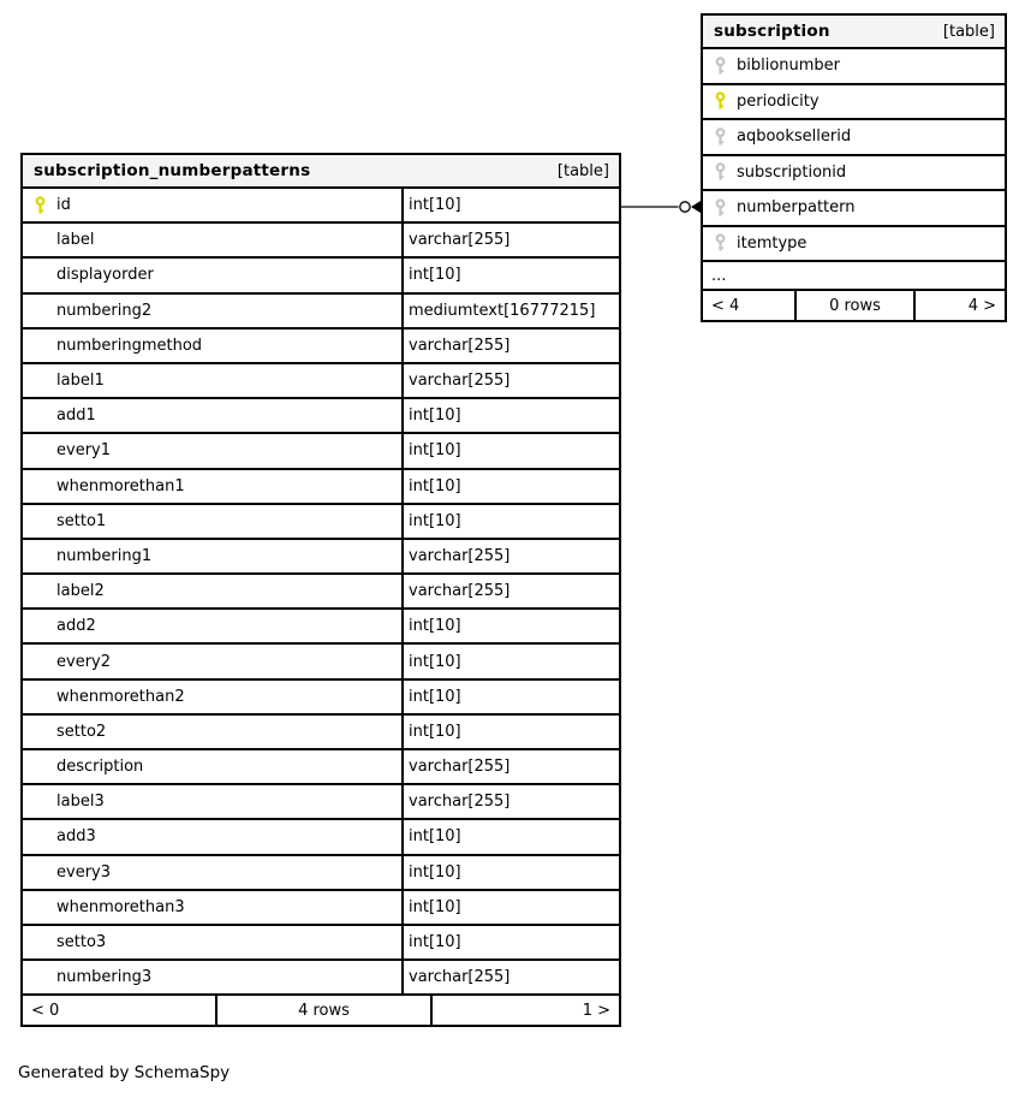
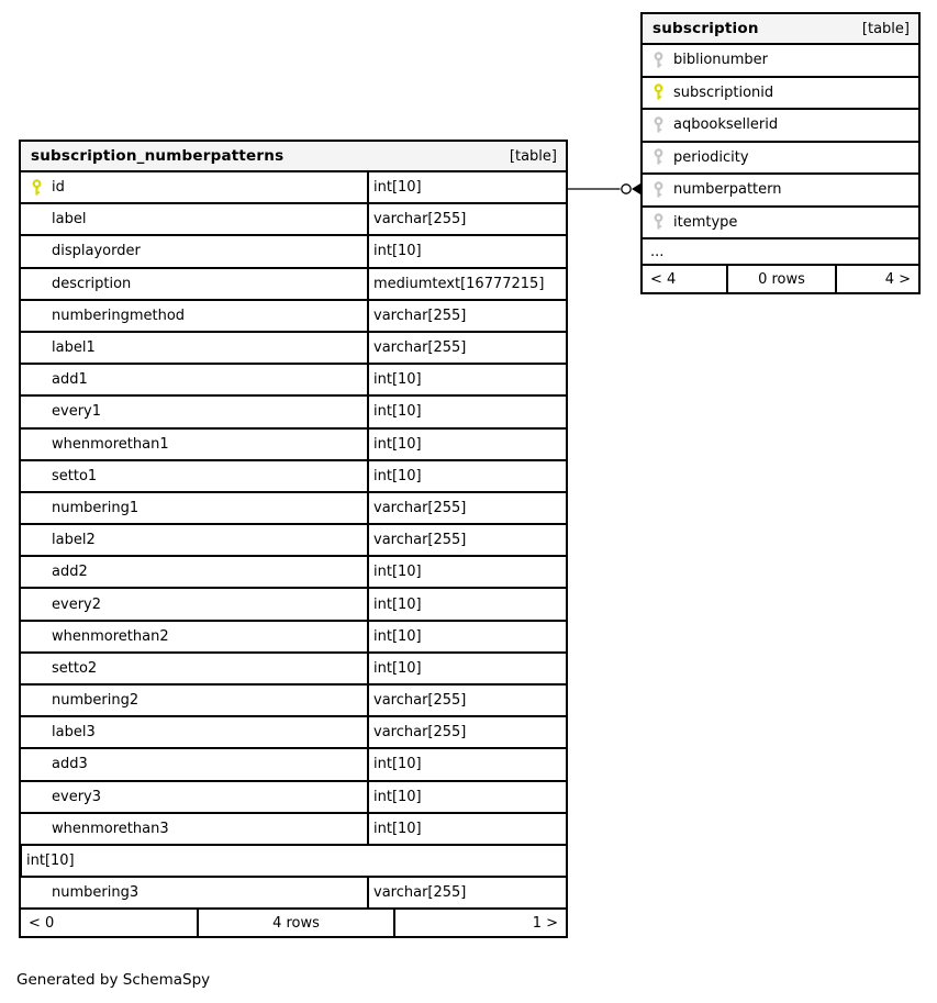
  subscription_numberpatterns
  [table]
  id
  int[10]
  label
  varchar[255]
  displayorder
  int[10]
- numbering2
+ description
  mediumtext[16777215]
  numberingmethod
  varchar[255]
  label1
  varchar[255]
  add1
  int[10]
  every1
  int[10]
  whenmorethan1
  int[10]
  setto1
  int[10]
  numbering1
  varchar[255]
  label2
  varchar[255]
  add2
  int[10]
  every2
  int[10]
  whenmorethan2
  int[10]
  setto2
  int[10]
- description
+ numbering2
  varchar[255]
  label3
  varchar[255]
  add3
  int[10]
  every3
  int[10]
  whenmorethan3
  int[10]
- setto3
  int[10]
  numbering3
  varchar[255]
  < 0
  4 rows
  1 >
  subscription
  [table]
  biblionumber
- periodicity
+ subscriptionid
  aqbooksellerid
- subscriptionid
+ periodicity
  numberpattern
  itemtype
  ...
  < 4
  0 rows
  4 >
  Generated by SchemaSpy
